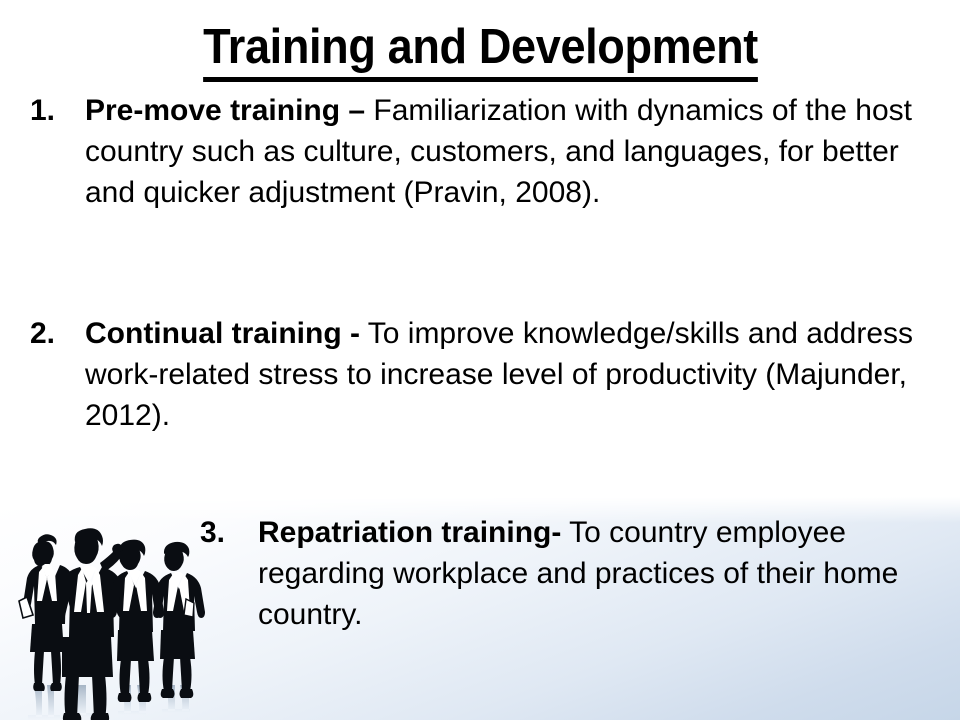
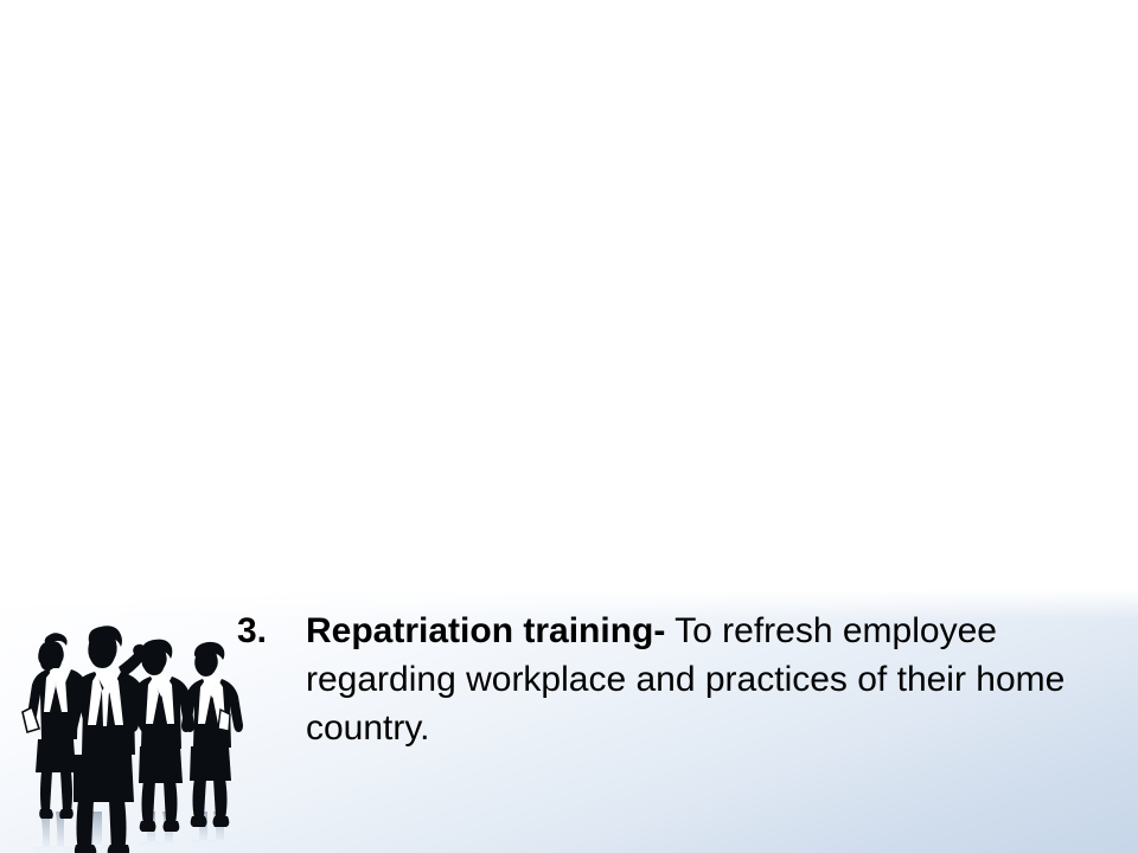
- Training and Development
- 1.
- Pre-move training – Familiarization with dynamics of the host country such as culture, customers, and languages, for better and quicker adjustment (Pravin, 2008).
- 2.
- Continual training - To improve knowledge/skills and address work-related stress to increase level of productivity (Majunder, 2012).
  3.
- Repatriation training- To country employee regarding workplace and practices of their home country.
+ Repatriation training- To refresh employee regarding workplace and practices of their home country.
